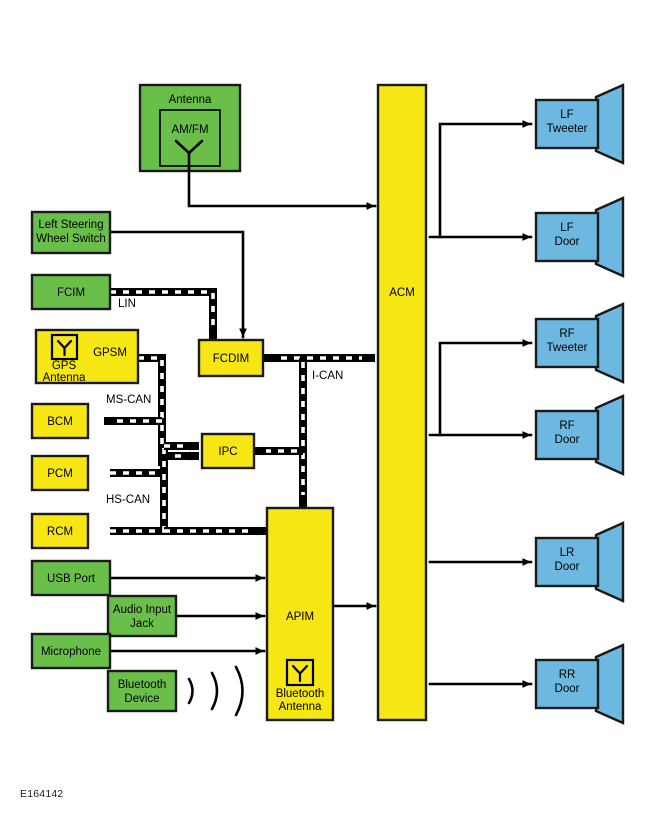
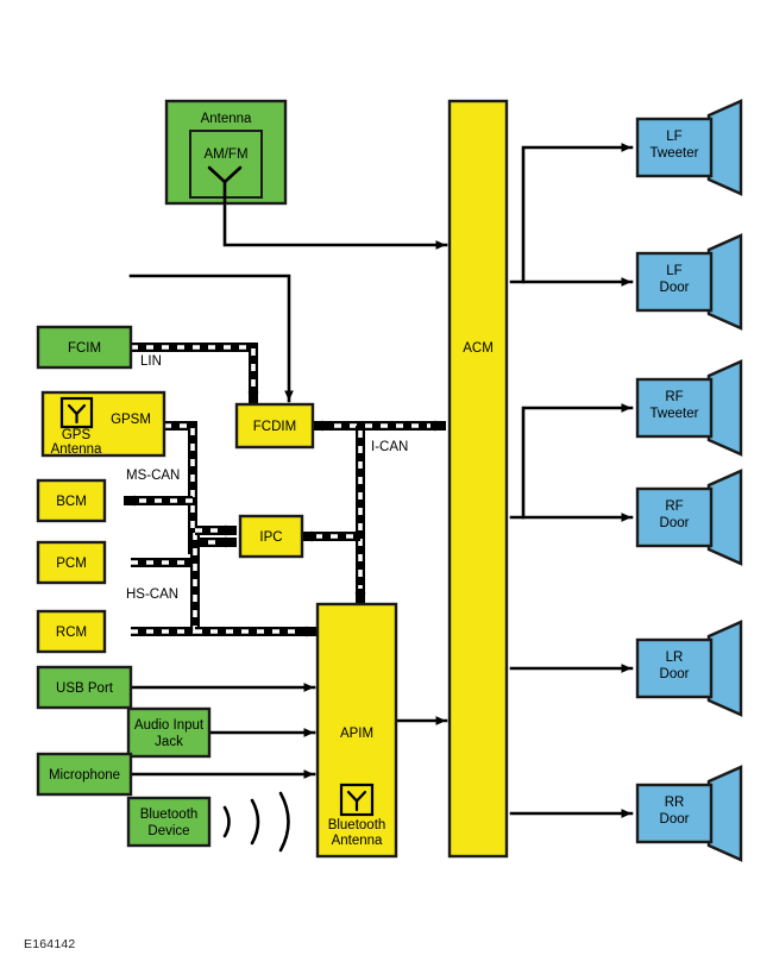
  LIN
  MS-CAN
  HS-CAN
  I-CAN
  Antenna
  AM/FM
- Left Steering
- Wheel Switch
  FCIM
  USB Port
  Audio Input
  Jack
  Microphone
  Bluetooth
  Device
  GPS
  Antenna
  GPSM
  BCM
  PCM
  RCM
  FCDIM
  IPC
  APIM
  Bluetooth
  Antenna
  ACM
  LF
  Tweeter
  LF
  Door
  RF
  Tweeter
  RF
  Door
  LR
  Door
  RR
  Door
  E164142
